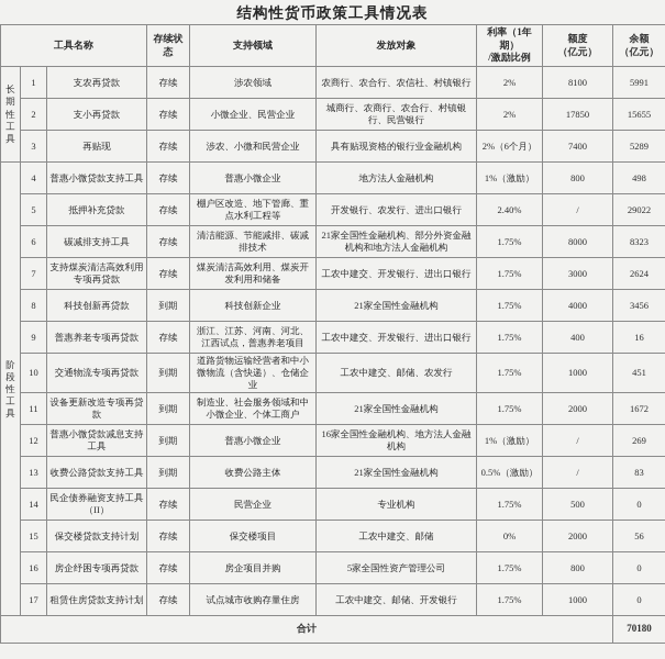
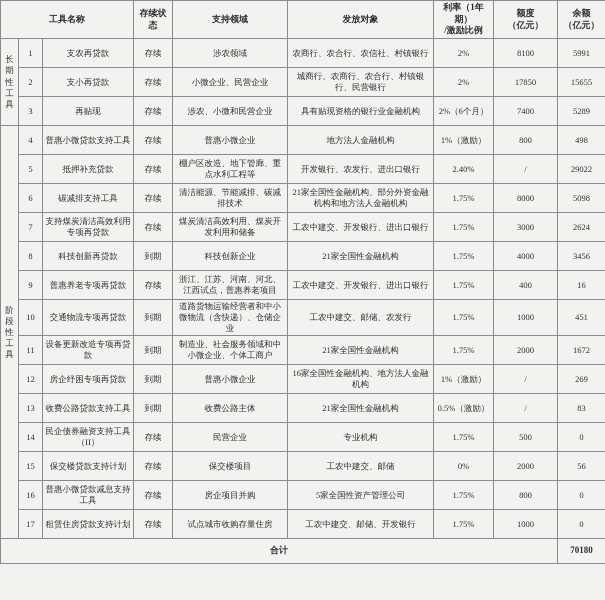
- 结构性货币政策工具情况表
  工具名称	存续状态	支持领域	发放对象	利率（1年期） /激励比例	额度 （亿元）	余额 （亿元）
  长期性工具	1	支农再贷款	存续	涉农领域	农商行、农合行、农信社、村镇银行	2%	8100	5991
  2	支小再贷款	存续	小微企业、民营企业	城商行、农商行、农合行、村镇银行、民营银行	2%	17850	15655
  3	再贴现	存续	涉农、小微和民营企业	具有贴现资格的银行业金融机构	2%（6个月）	7400	5289
  阶段性工具	4	普惠小微贷款支持工具	存续	普惠小微企业	地方法人金融机构	1%（激励）	800	498
  5	抵押补充贷款	存续	棚户区改造、地下管廊、重点水利工程等	开发银行、农发行、进出口银行	2.40%	/	29022
- 6	碳减排支持工具	存续	清洁能源、节能减排、碳减排技术	21家全国性金融机构、部分外资金融机构和地方法人金融机构	1.75%	8000	8323
+ 6	碳减排支持工具	存续	清洁能源、节能减排、碳减排技术	21家全国性金融机构、部分外资金融机构和地方法人金融机构	1.75%	8000	5098
  7	支持煤炭清洁高效利用专项再贷款	存续	煤炭清洁高效利用、煤炭开发利用和储备	工农中建交、开发银行、进出口银行	1.75%	3000	2624
  8	科技创新再贷款	到期	科技创新企业	21家全国性金融机构	1.75%	4000	3456
  9	普惠养老专项再贷款	存续	浙江、江苏、河南、河北、江西试点，普惠养老项目	工农中建交、开发银行、进出口银行	1.75%	400	16
  10	交通物流专项再贷款	到期	道路货物运输经营者和中小微物流（含快递）、仓储企业	工农中建交、邮储、农发行	1.75%	1000	451
  11	设备更新改造专项再贷款	到期	制造业、社会服务领域和中小微企业、个体工商户	21家全国性金融机构	1.75%	2000	1672
- 12	普惠小微贷款减息支持工具	到期	普惠小微企业	16家全国性金融机构、地方法人金融机构	1%（激励）	/	269
+ 12	房企纾困专项再贷款	到期	普惠小微企业	16家全国性金融机构、地方法人金融机构	1%（激励）	/	269
  13	收费公路贷款支持工具	到期	收费公路主体	21家全国性金融机构	0.5%（激励）	/	83
  14	民企债券融资支持工具（II）	存续	民营企业	专业机构	1.75%	500	0
  15	保交楼贷款支持计划	存续	保交楼项目	工农中建交、邮储	0%	2000	56
- 16	房企纾困专项再贷款	存续	房企项目并购	5家全国性资产管理公司	1.75%	800	0
+ 16	普惠小微贷款减息支持工具	存续	房企项目并购	5家全国性资产管理公司	1.75%	800	0
  17	租赁住房贷款支持计划	存续	试点城市收购存量住房	工农中建交、邮储、开发银行	1.75%	1000	0
  合计	70180
